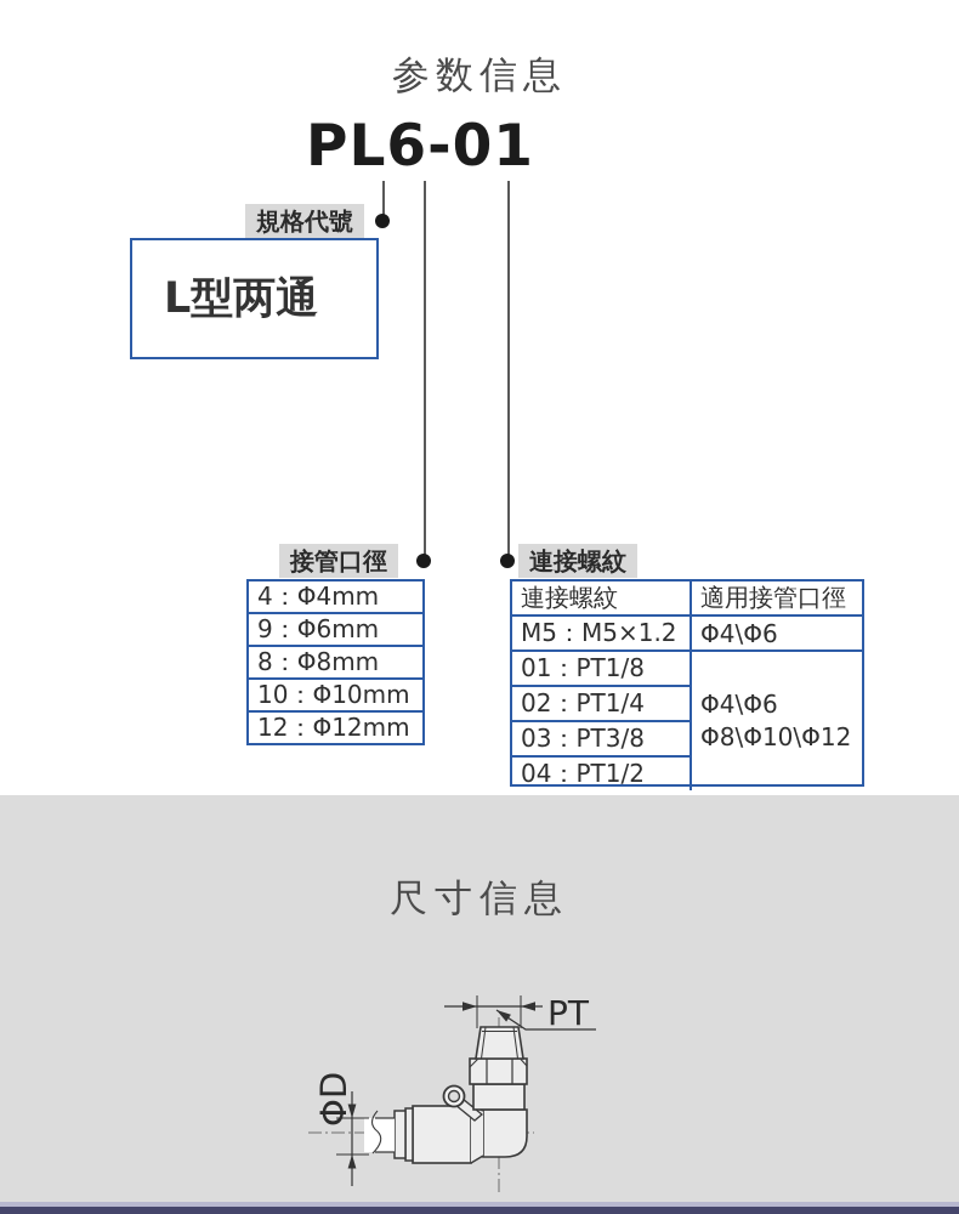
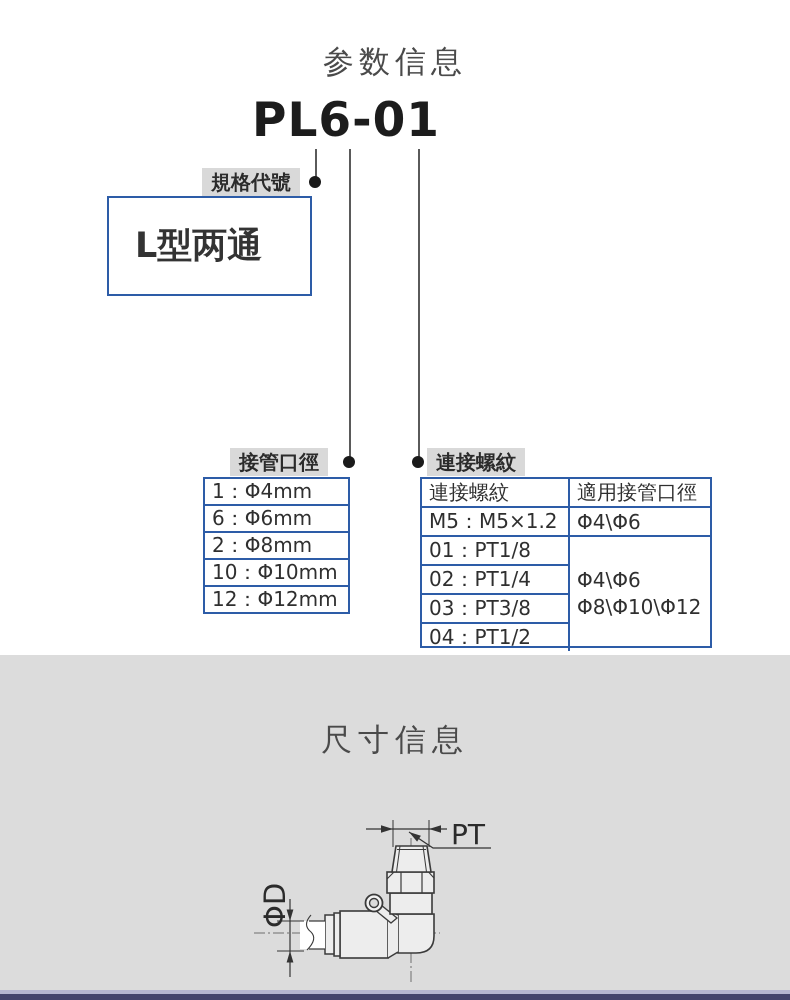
  参数信息
  PL6-01
  規格代號
  L型两通
  接管口徑
- 4：Φ4mm
+ 1：Φ4mm
- 9：Φ6mm
+ 6：Φ6mm
- 8：Φ8mm
+ 2：Φ8mm
  10：Φ10mm
  12：Φ12mm
  連接螺紋
  連接螺紋
  適用接管口徑
  M5：M5×1.2
  Φ4\Φ6
  01：PT1/8
  Φ4\Φ6
  Φ8\Φ10\Φ12
  02：PT1/4
  03：PT3/8
  04：PT1/2
  尺寸信息
  PT
